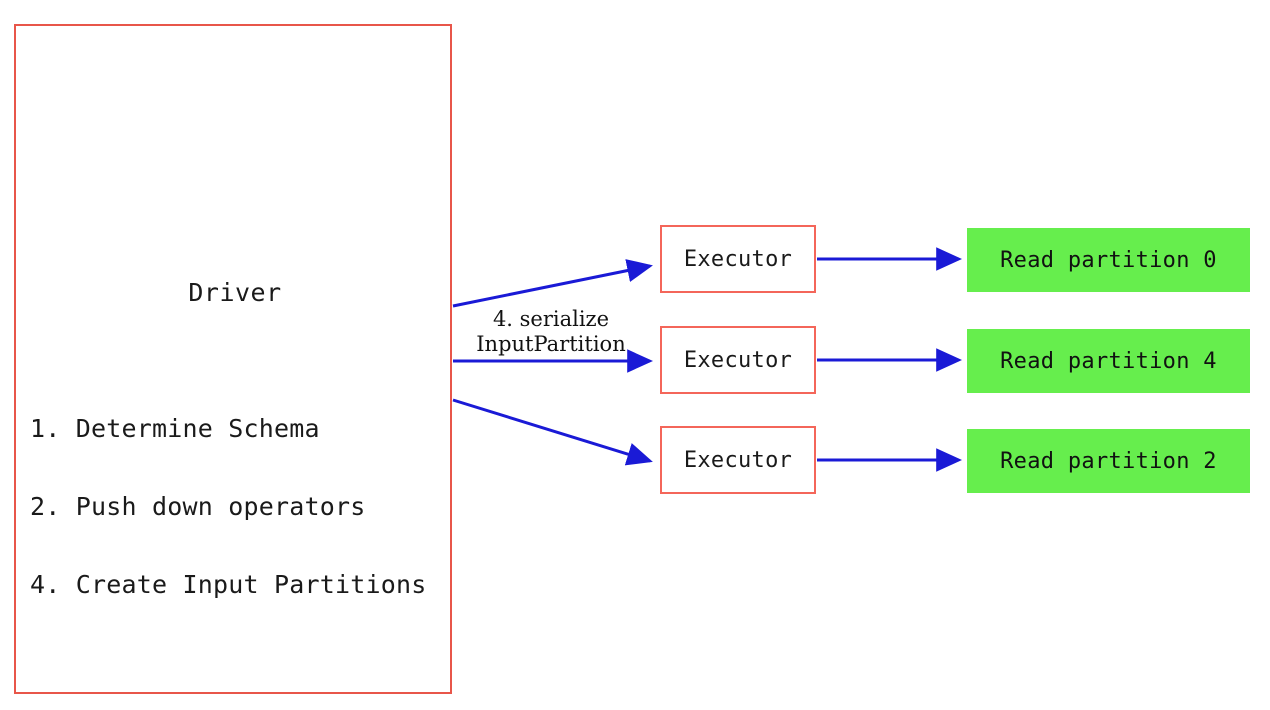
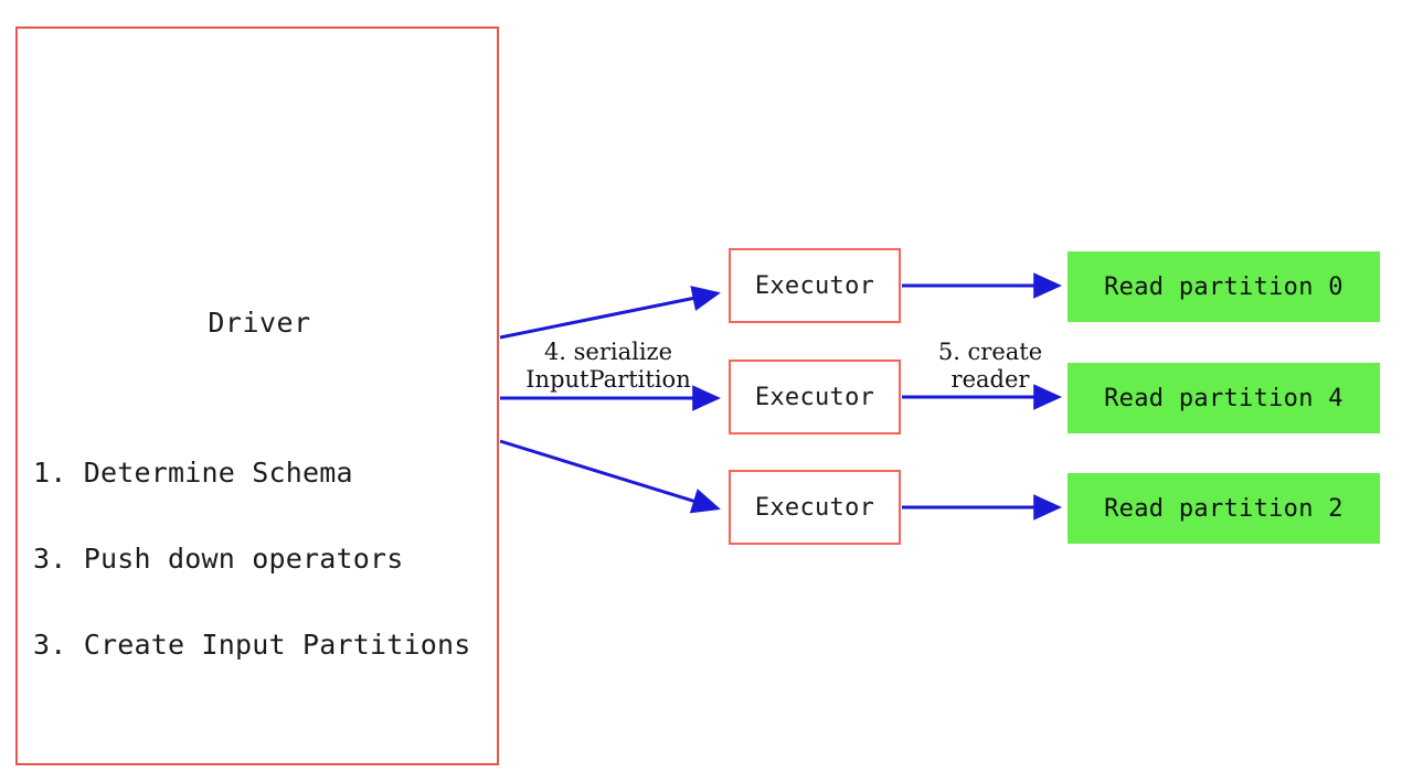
  Driver
  1. Determine Schema
- 2. Push down operators
+ 3. Push down operators
- 4. Create Input Partitions
+ 3. Create Input Partitions
  Executor
  Executor
  Executor
  Read partition 0
  Read partition 4
  Read partition 2
  4. serialize
  InputPartition
+ 5. create
+ reader
